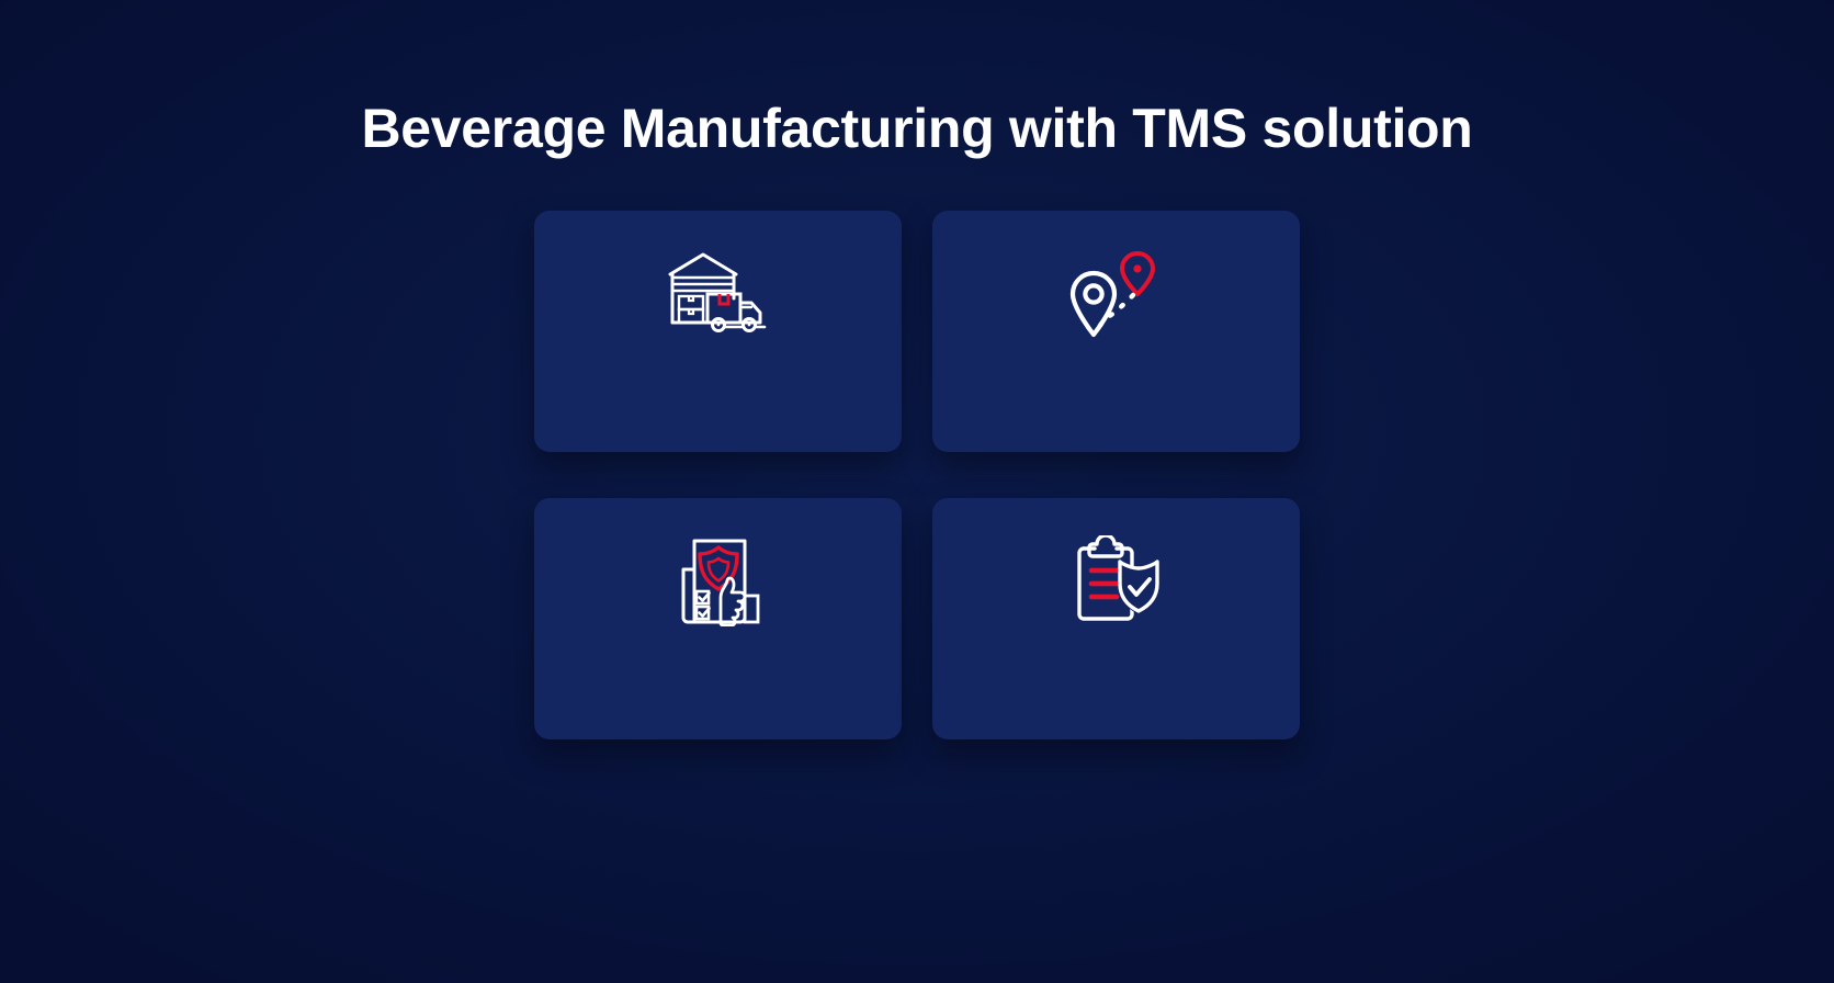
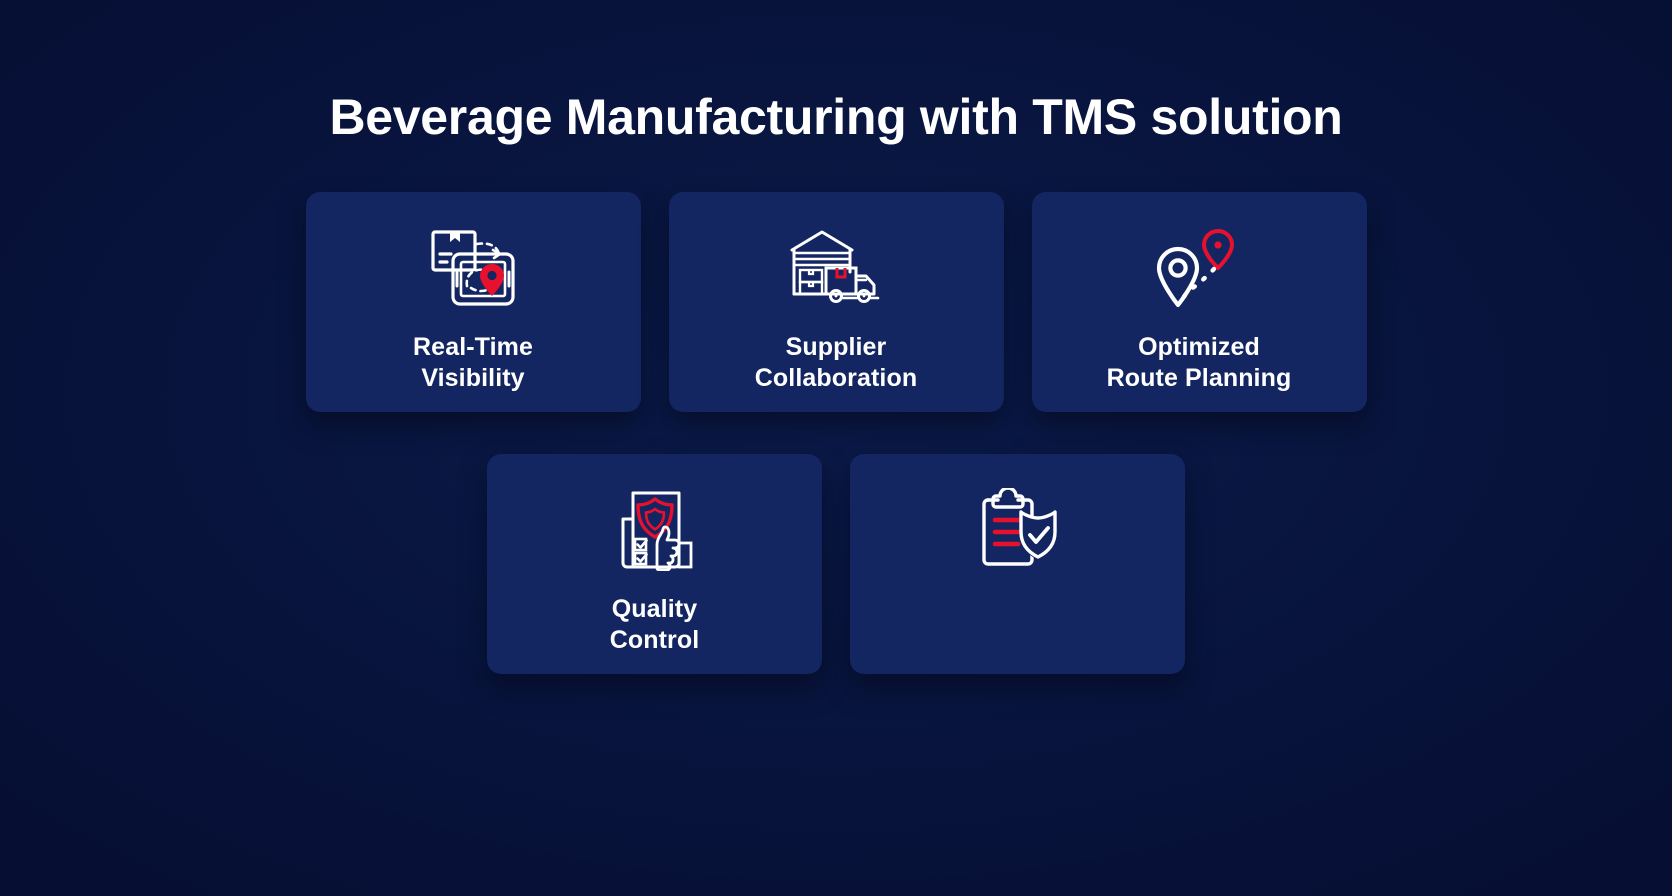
  Beverage Manufacturing with TMS solution
+ Real-Time
+ Visibility
+ Supplier
+ Collaboration
+ Optimized
+ Route Planning
+ Quality
+ Control
